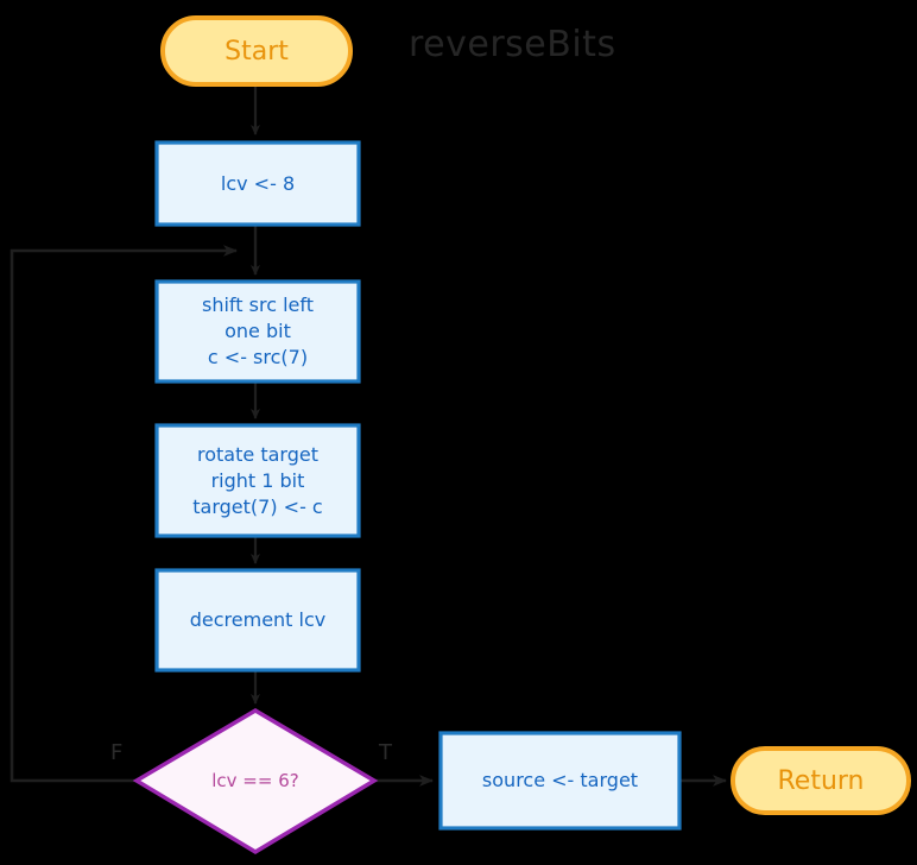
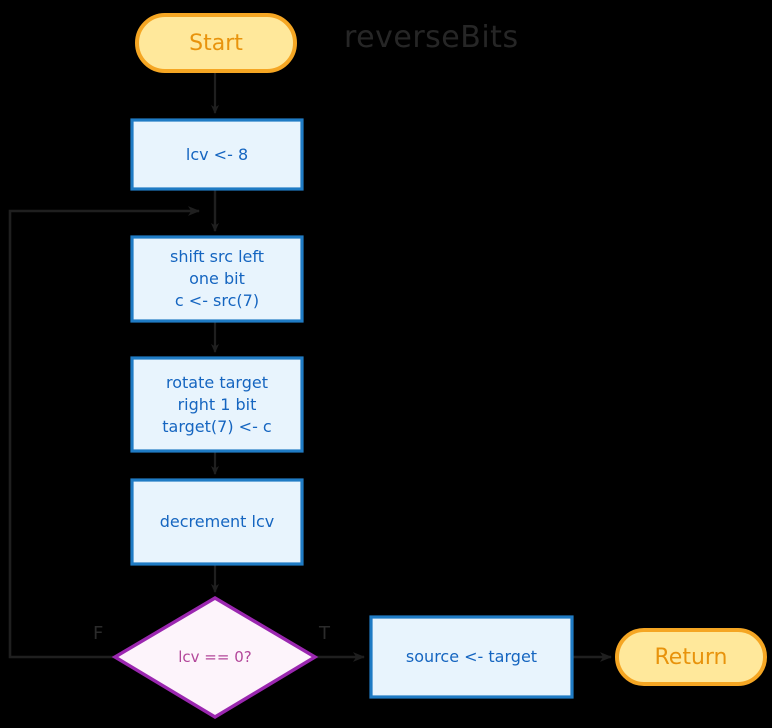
  reverseBits
  Start
  lcv <- 8
  shift src left
  one bit
  c <- src(7)
  rotate target
  right 1 bit
  target(7) <- c
  decrement lcv
- lcv == 6?
+ lcv == 0?
  source <- target
  Return
  F
  T
